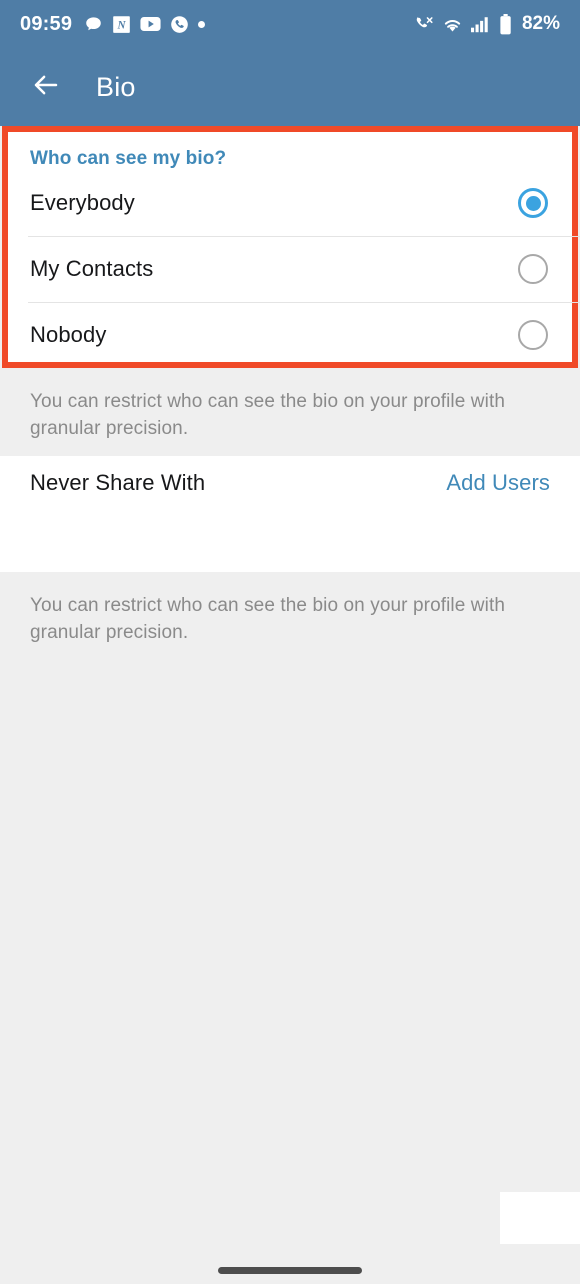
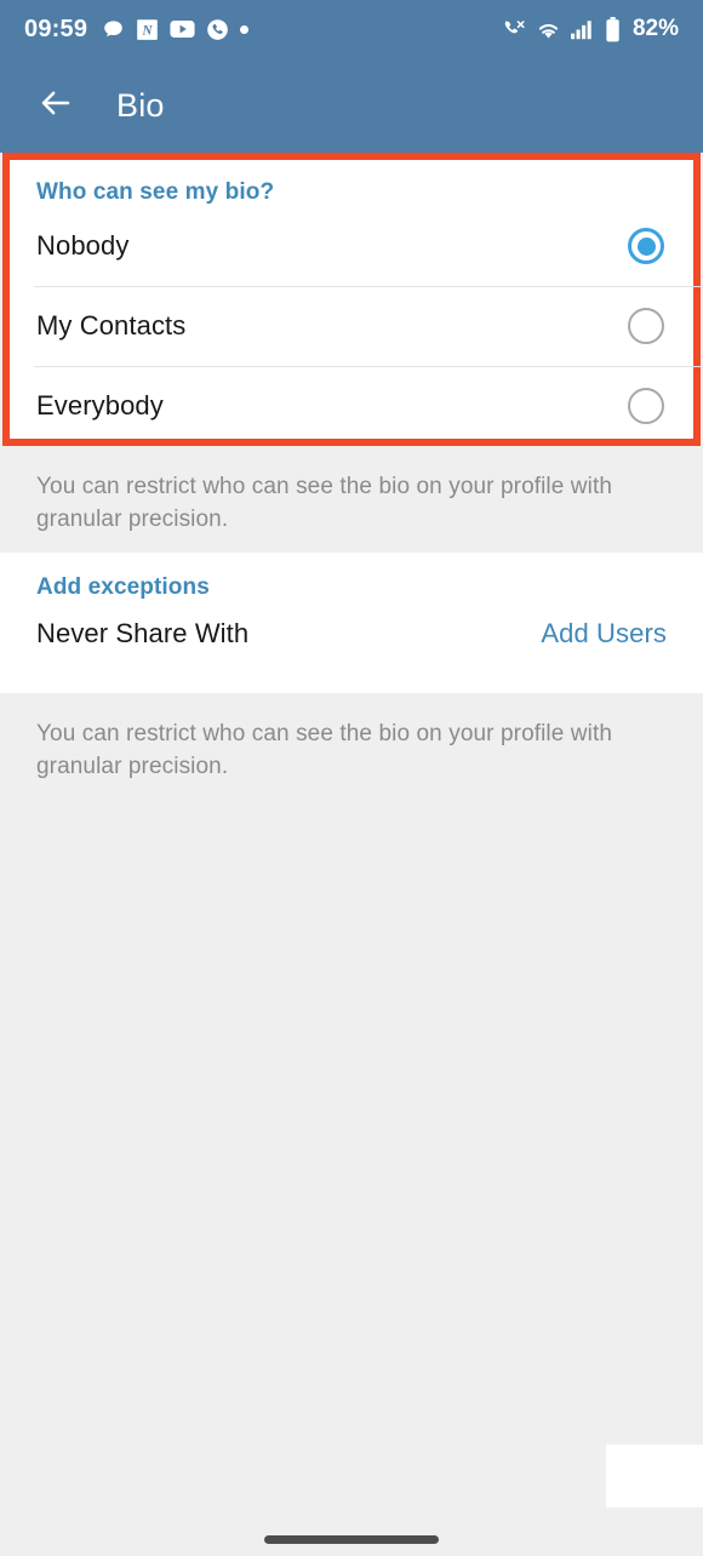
  09:59
  N
  82%
  Bio
  Who can see my bio?
- Everybody
+ Nobody
  My Contacts
- Nobody
+ Everybody
  You can restrict who can see the bio on your profile with granular precision.
+ Add exceptions
  Never Share With
  Add Users
  You can restrict who can see the bio on your profile with granular precision.
